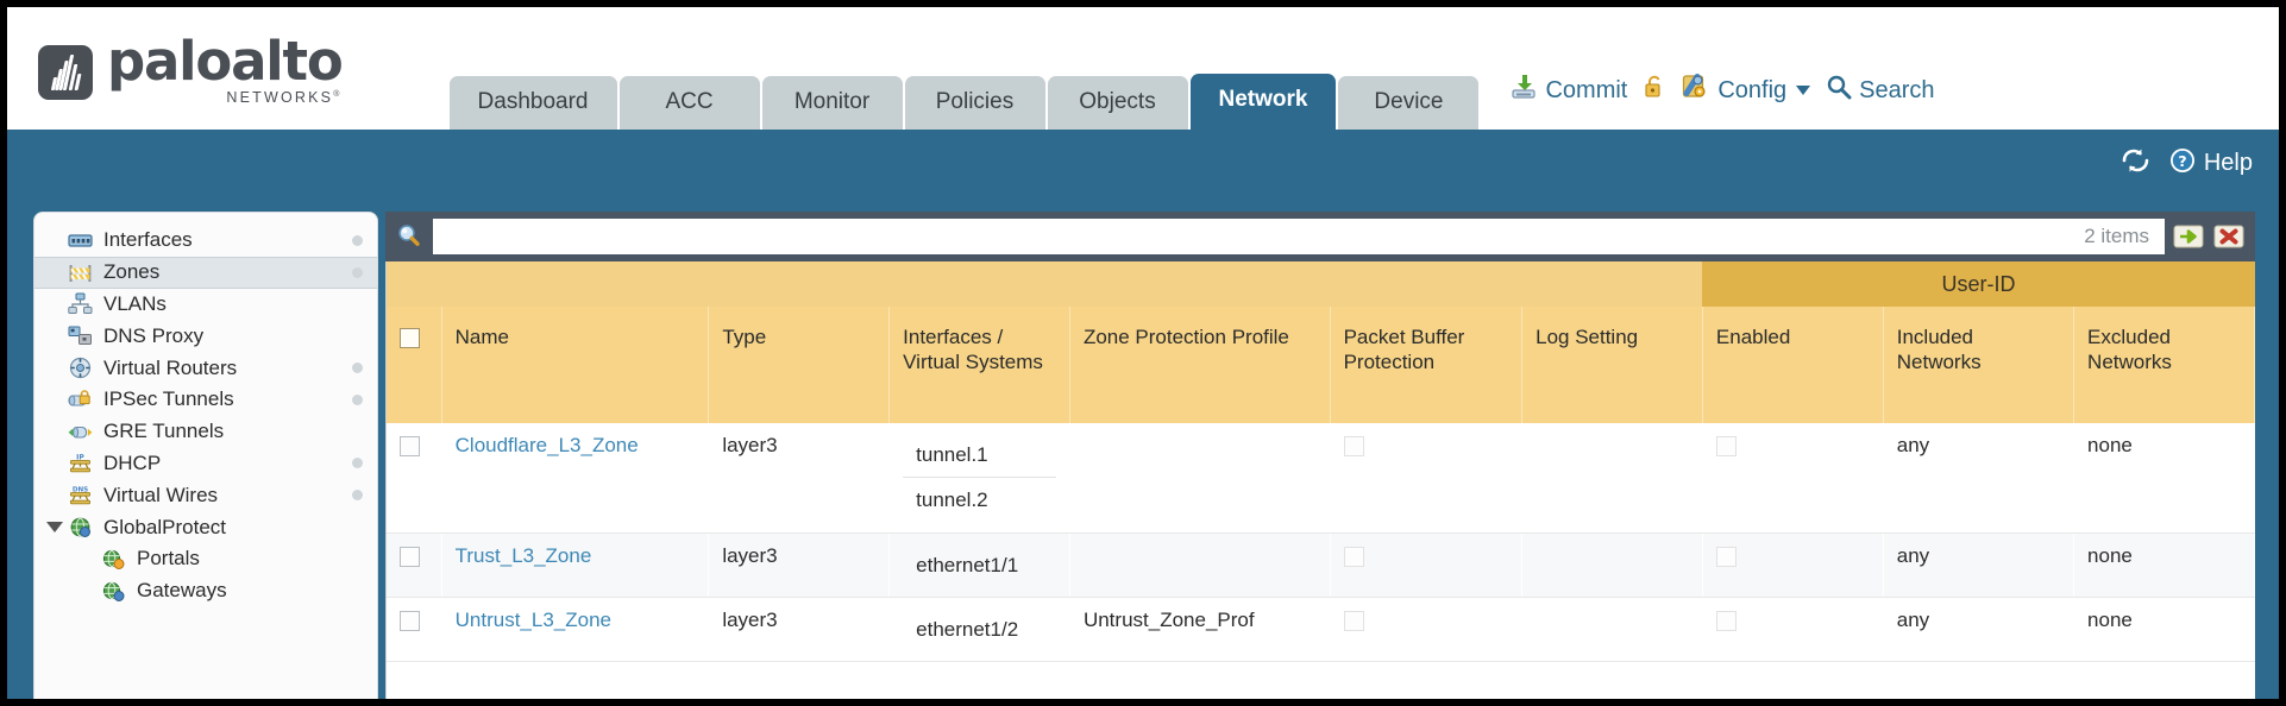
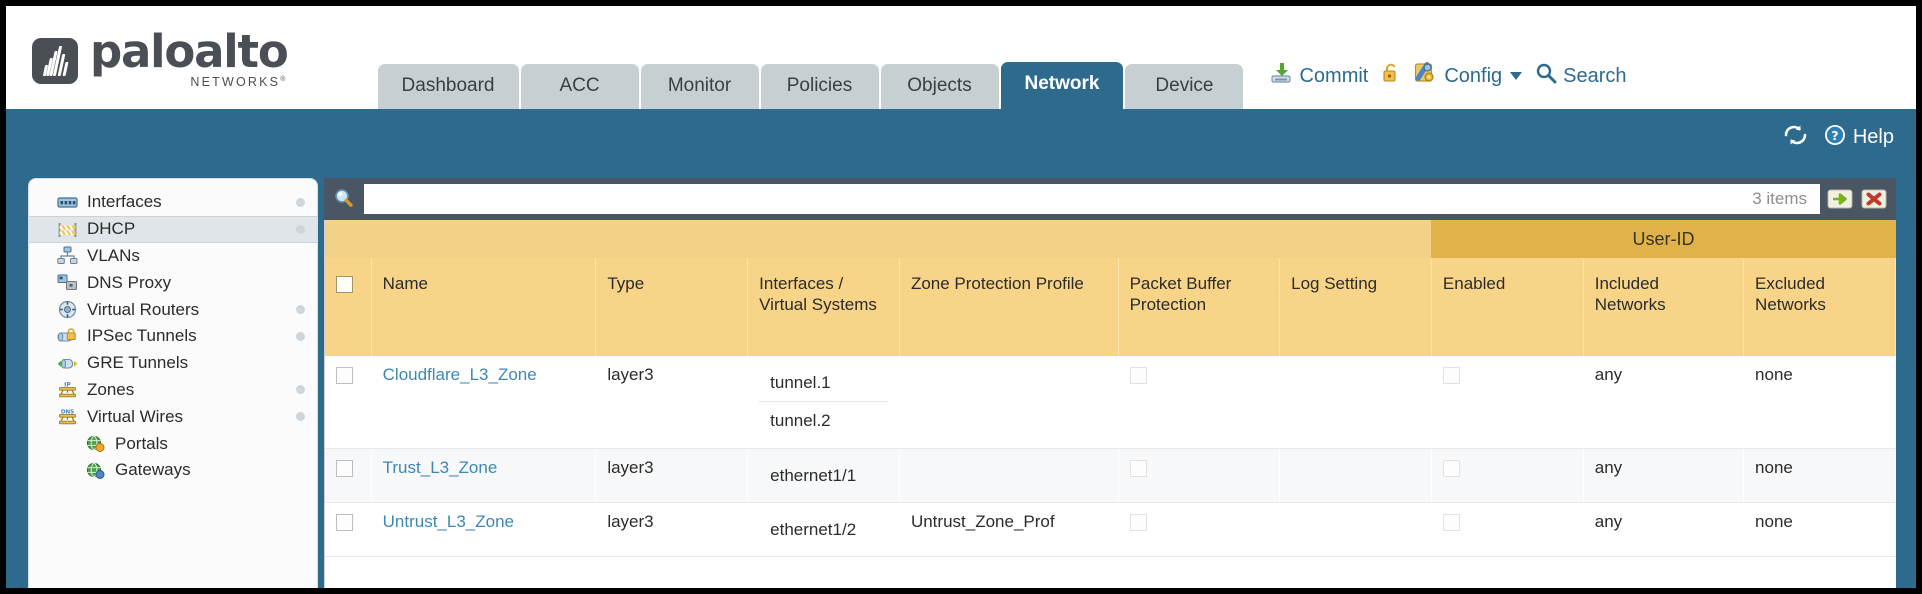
  paloalto
  NETWORKS
  Dashboard
  ACC
  Monitor
  Policies
  Objects
  Network
  Device
  Commit
  Config
  Search
  ?
  Help
  Interfaces
- Zones
+ DHCP
  VLANs
  DNS Proxy
  Virtual Routers
  IPSec Tunnels
  GRE Tunnels
- DHCP
+ Zones
  Virtual Wires
- GlobalProtect
  Portals
  Gateways
- 2 items
+ 3 items
  	User-ID
  	Name	Type	Interfaces / Virtual Systems	Zone Protection Profile	Packet Buffer Protection	Log Setting	Enabled	Included Networks	Excluded Networks
  	Cloudflare_L3_Zone	layer3	tunnel.1 tunnel.2					any	none
  	Trust_L3_Zone	layer3	ethernet1/1					any	none
  	Untrust_L3_Zone	layer3	ethernet1/2	Untrust_Zone_Prof				any	none
